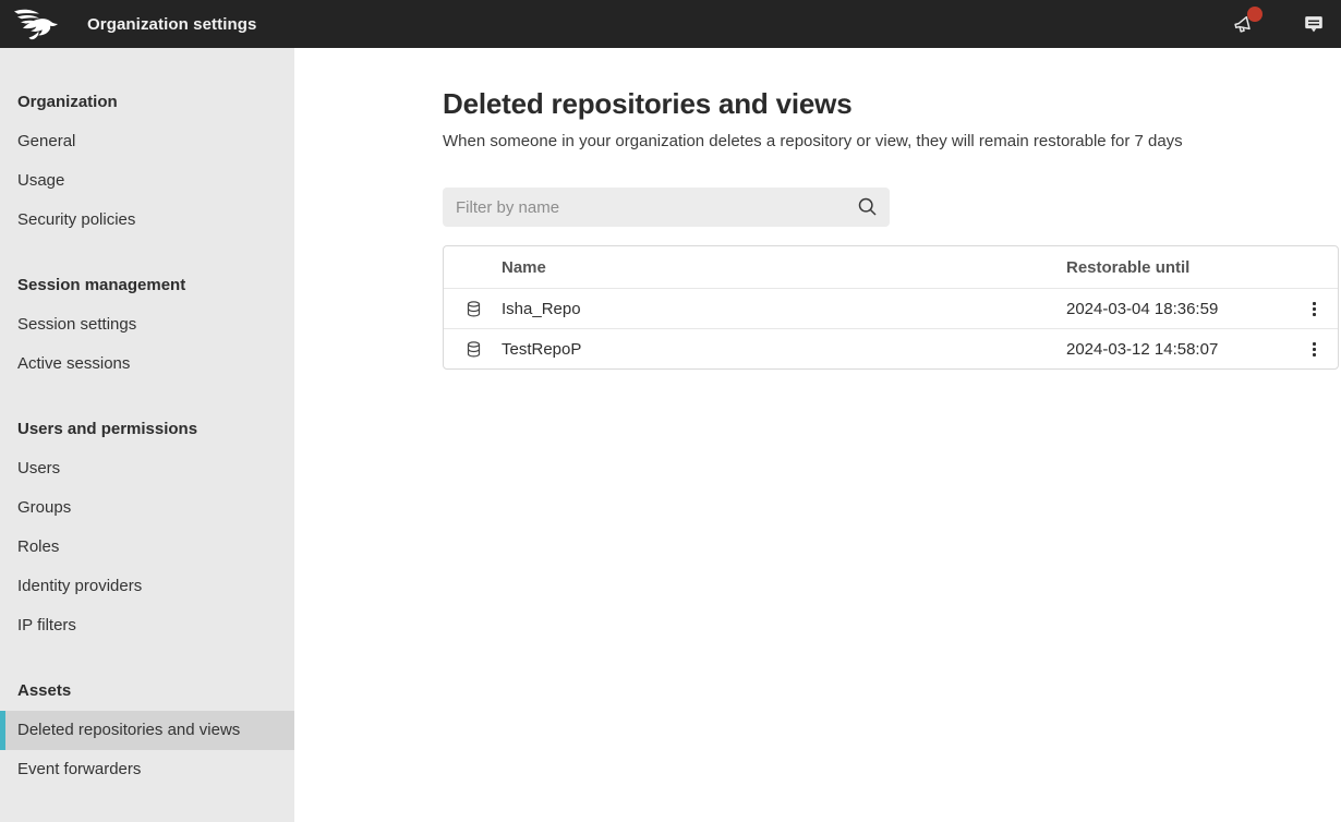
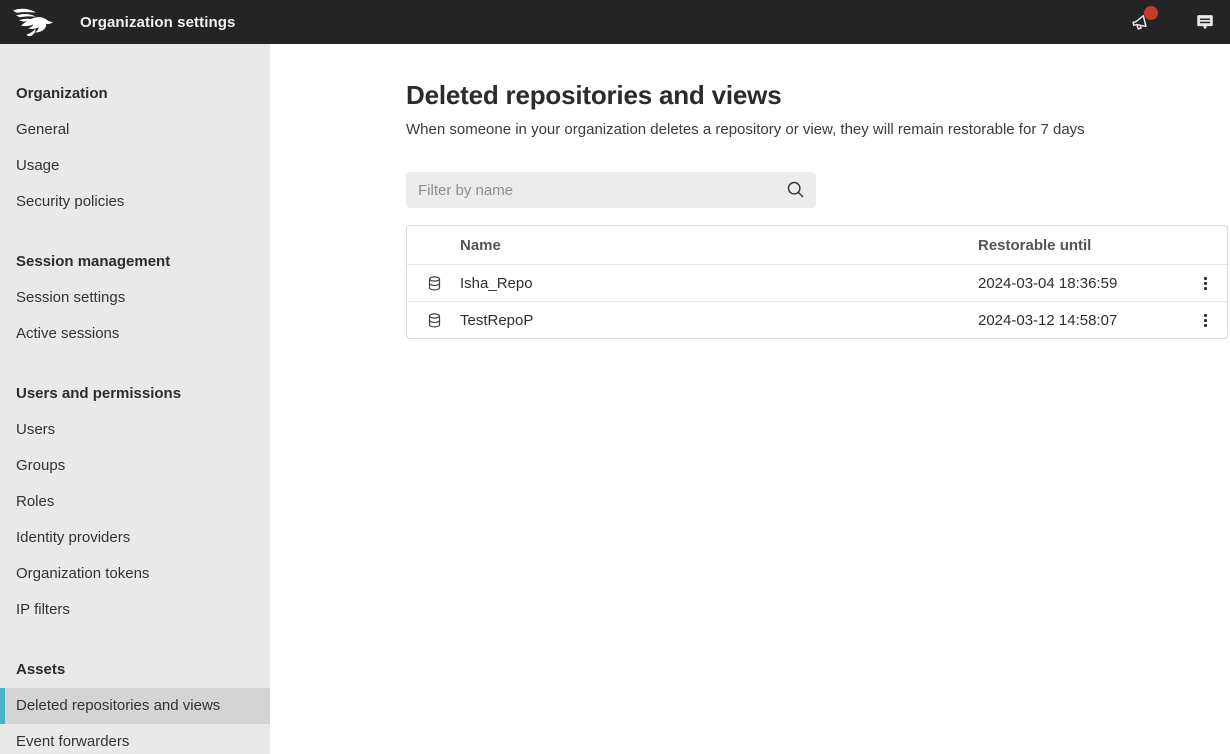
  Organization settings
  Organization
  General
  Usage
  Security policies
  Session management
  Session settings
  Active sessions
  Users and permissions
  Users
  Groups
  Roles
  Identity providers
+ Organization tokens
  IP filters
  Assets
  Deleted repositories and views
  Event forwarders
  Deleted repositories and views
  When someone in your organization deletes a repository or view, they will remain restorable for 7 days
  Filter by name
  Name
  Restorable until
  Isha_Repo
  2024-03-04 18:36:59
  TestRepoP
  2024-03-12 14:58:07
